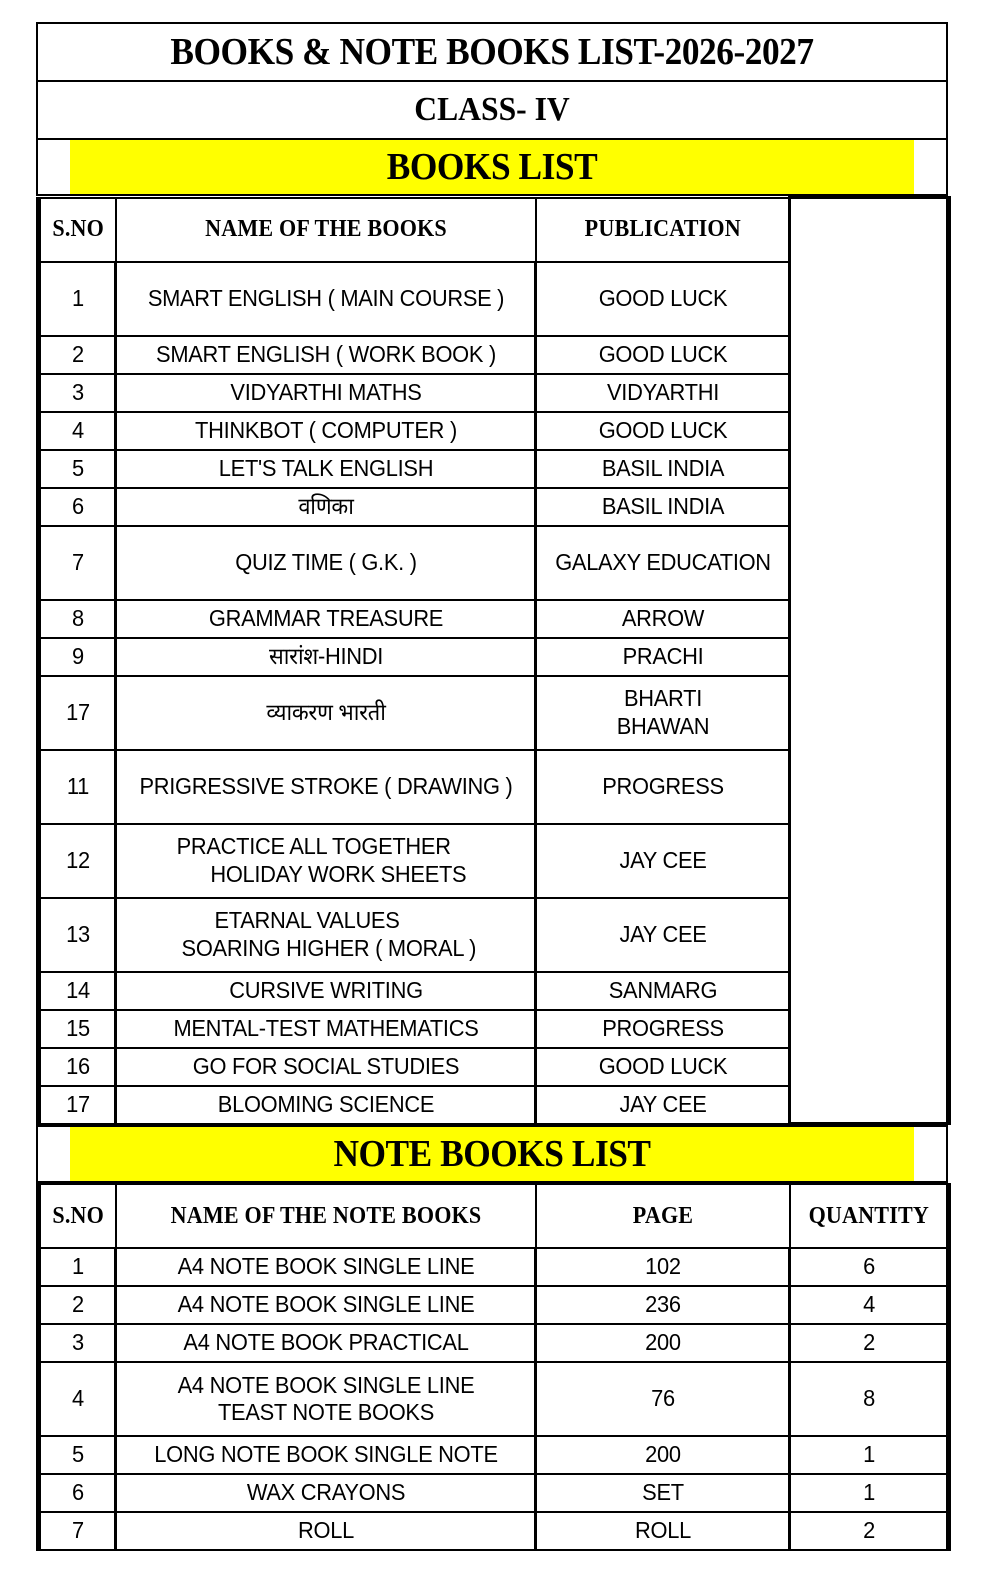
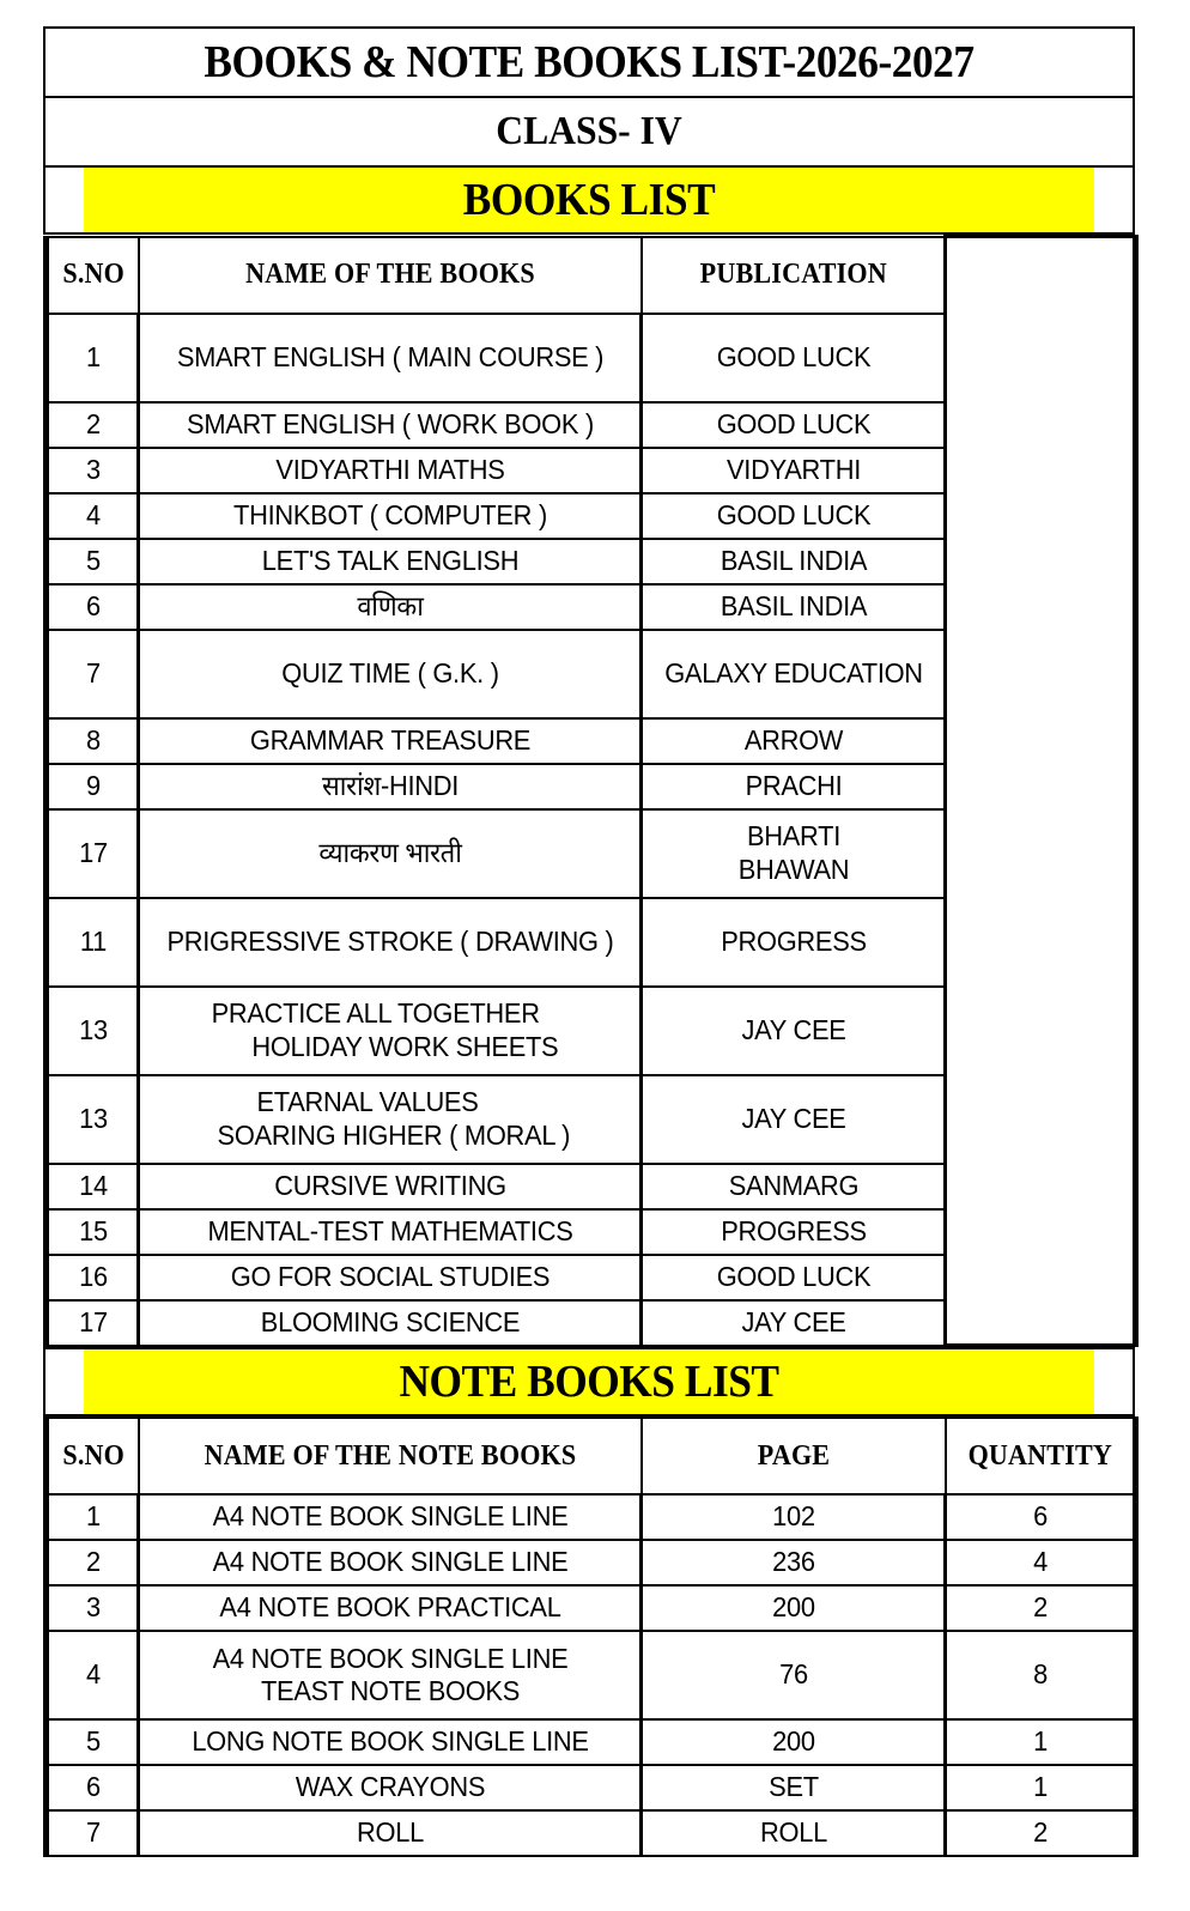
  BOOKS & NOTE BOOKS LIST-2026-2027
  CLASS- IV
  BOOKS LIST
  S.NO	NAME OF THE BOOKS	PUBLICATION
  1	SMART ENGLISH ( MAIN COURSE )	GOOD LUCK
  2	SMART ENGLISH ( WORK BOOK )	GOOD LUCK
  3	VIDYARTHI MATHS	VIDYARTHI
  4	THINKBOT ( COMPUTER )	GOOD LUCK
  5	LET'S TALK ENGLISH	BASIL INDIA
  6	वणिका	BASIL INDIA
  7	QUIZ TIME ( G.K. )	GALAXY EDUCATION
  8	GRAMMAR TREASURE	ARROW
  9	सारांश-HINDI	PRACHI
  17	व्याकरण भारती	BHARTIBHAWAN
  11	PRIGRESSIVE STROKE ( DRAWING )	PROGRESS
- 12	PRACTICE ALL TOGETHERHOLIDAY WORK SHEETS	JAY CEE
+ 13	PRACTICE ALL TOGETHERHOLIDAY WORK SHEETS	JAY CEE
  13	ETARNAL VALUESSOARING HIGHER ( MORAL )	JAY CEE
  14	CURSIVE WRITING	SANMARG
  15	MENTAL-TEST MATHEMATICS	PROGRESS
  16	GO FOR SOCIAL STUDIES	GOOD LUCK
  17	BLOOMING SCIENCE	JAY CEE
  NOTE BOOKS LIST
  S.NO	NAME OF THE NOTE BOOKS	PAGE	QUANTITY
  1	A4 NOTE BOOK SINGLE LINE	102	6
  2	A4 NOTE BOOK SINGLE LINE	236	4
  3	A4 NOTE BOOK PRACTICAL	200	2
  4	A4 NOTE BOOK SINGLE LINETEAST NOTE BOOKS	76	8
- 5	LONG NOTE BOOK SINGLE NOTE	200	1
+ 5	LONG NOTE BOOK SINGLE LINE	200	1
  6	WAX CRAYONS	SET	1
  7	ROLL	ROLL	2
